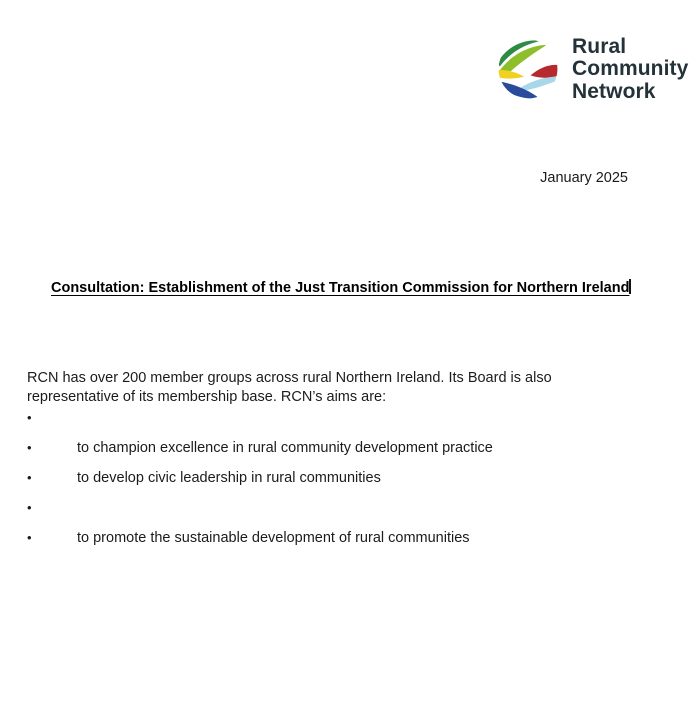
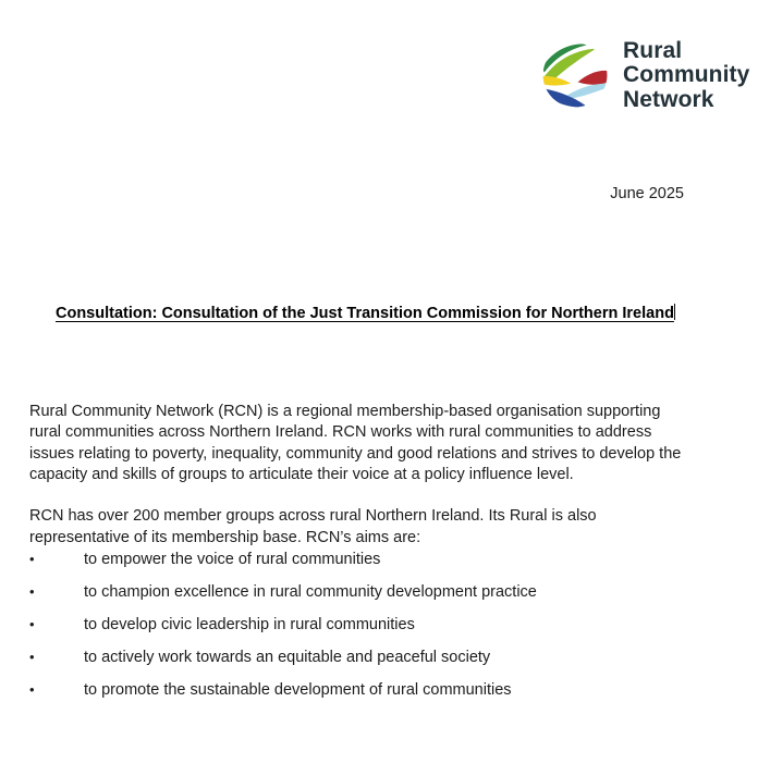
  Rural
  Community
  Network
- January 2025
+ June 2025
- Consultation: Establishment of the Just Transition Commission for Northern Ireland
+ Consultation: Consultation of the Just Transition Commission for Northern Ireland
+ Rural Community Network (RCN) is a regional membership-based organisation supporting rural communities across Northern Ireland. RCN works with rural communities to address issues relating to poverty, inequality, community and good relations and strives to develop the capacity and skills of groups to articulate their voice at a policy influence level.
- RCN has over 200 member groups across rural Northern Ireland. Its Board is also representative of its membership base. RCN’s aims are:
+ RCN has over 200 member groups across rural Northern Ireland. Its Rural is also representative of its membership base. RCN’s aims are:
  •
+ to empower the voice of rural communities
  •
  to champion excellence in rural community development practice
  •
  to develop civic leadership in rural communities
  •
+ to actively work towards an equitable and peaceful society
  •
  to promote the sustainable development of rural communities
